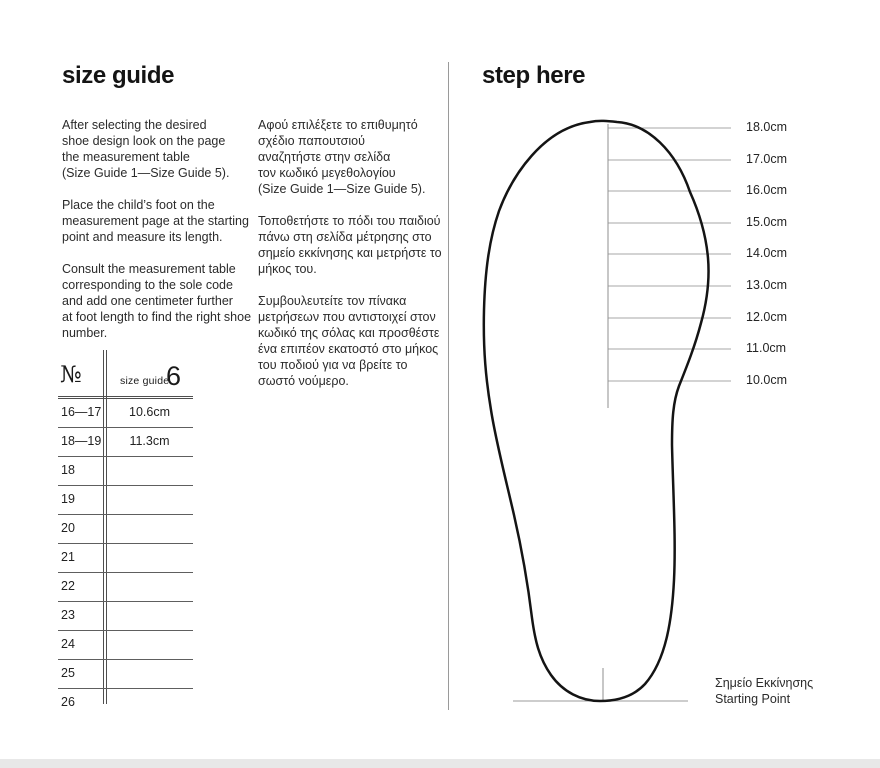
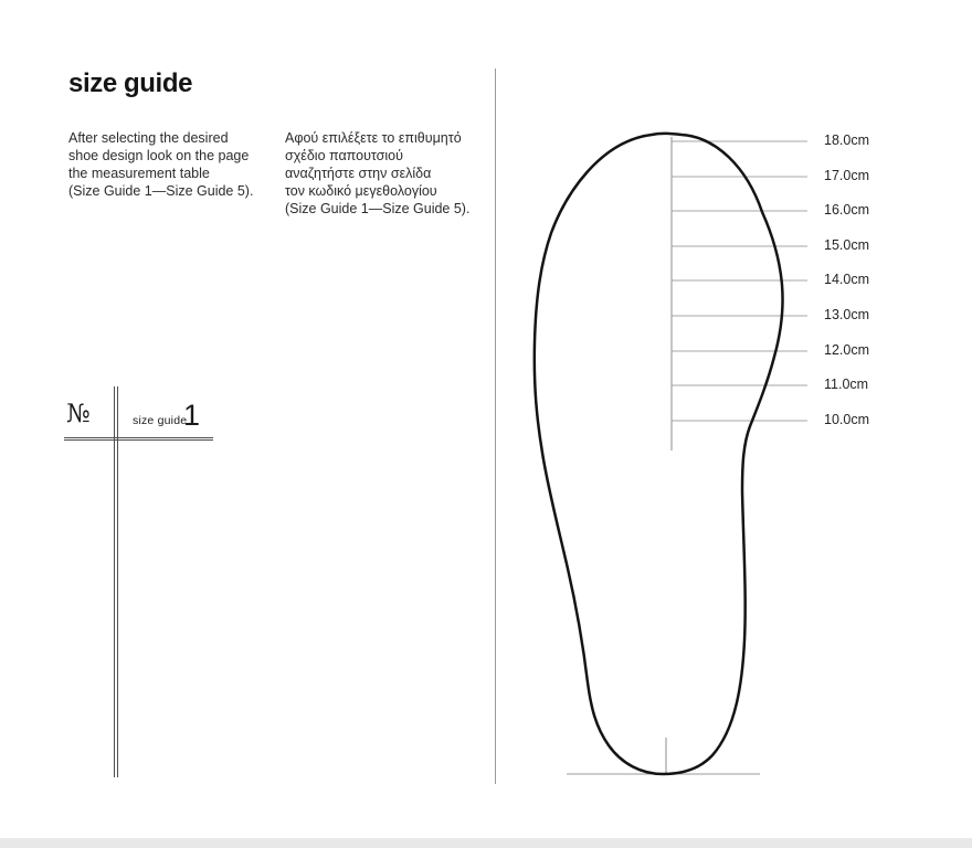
  size guide
  After selecting the desired
  shoe design look on the page
  the measurement table
  (Size Guide 1—Size Guide 5).
- Place the child’s foot on the
- measurement page at the starting
- point and measure its length.
- Consult the measurement table
- corresponding to the sole code
- and add one centimeter further
- at foot length to find the right shoe
- number.
  Αφού επιλέξετε το επιθυμητό
  σχέδιο παπουτσιού
  αναζητήστε στην σελίδα
  τον κωδικό μεγεθολογίου
  (Size Guide 1—Size Guide 5).
- Τοποθετήστε το πόδι του παιδιού
- πάνω στη σελίδα μέτρησης στο
- σημείο εκκίνησης και μετρήστε το
- μήκος του.
- Συμβουλευτείτε τον πίνακα
- μετρήσεων που αντιστοιχεί στον
- κωδικό της σόλας και προσθέστε
- ένα επιπέον εκατοστό στο μήκος
- του ποδιού για να βρείτε το
- σωστό νούμερο.
  №
  size guide
- 6
+ 1
- 16—17
- 10.6cm
- 18—19
- 11.3cm
- 18
- 19
- 20
- 21
- 22
- 23
- 24
- 25
- 26
- step here
  18.0cm
  17.0cm
  16.0cm
  15.0cm
  14.0cm
  13.0cm
  12.0cm
  11.0cm
  10.0cm
- Σημείο Εκκίνησης
- Starting Point
